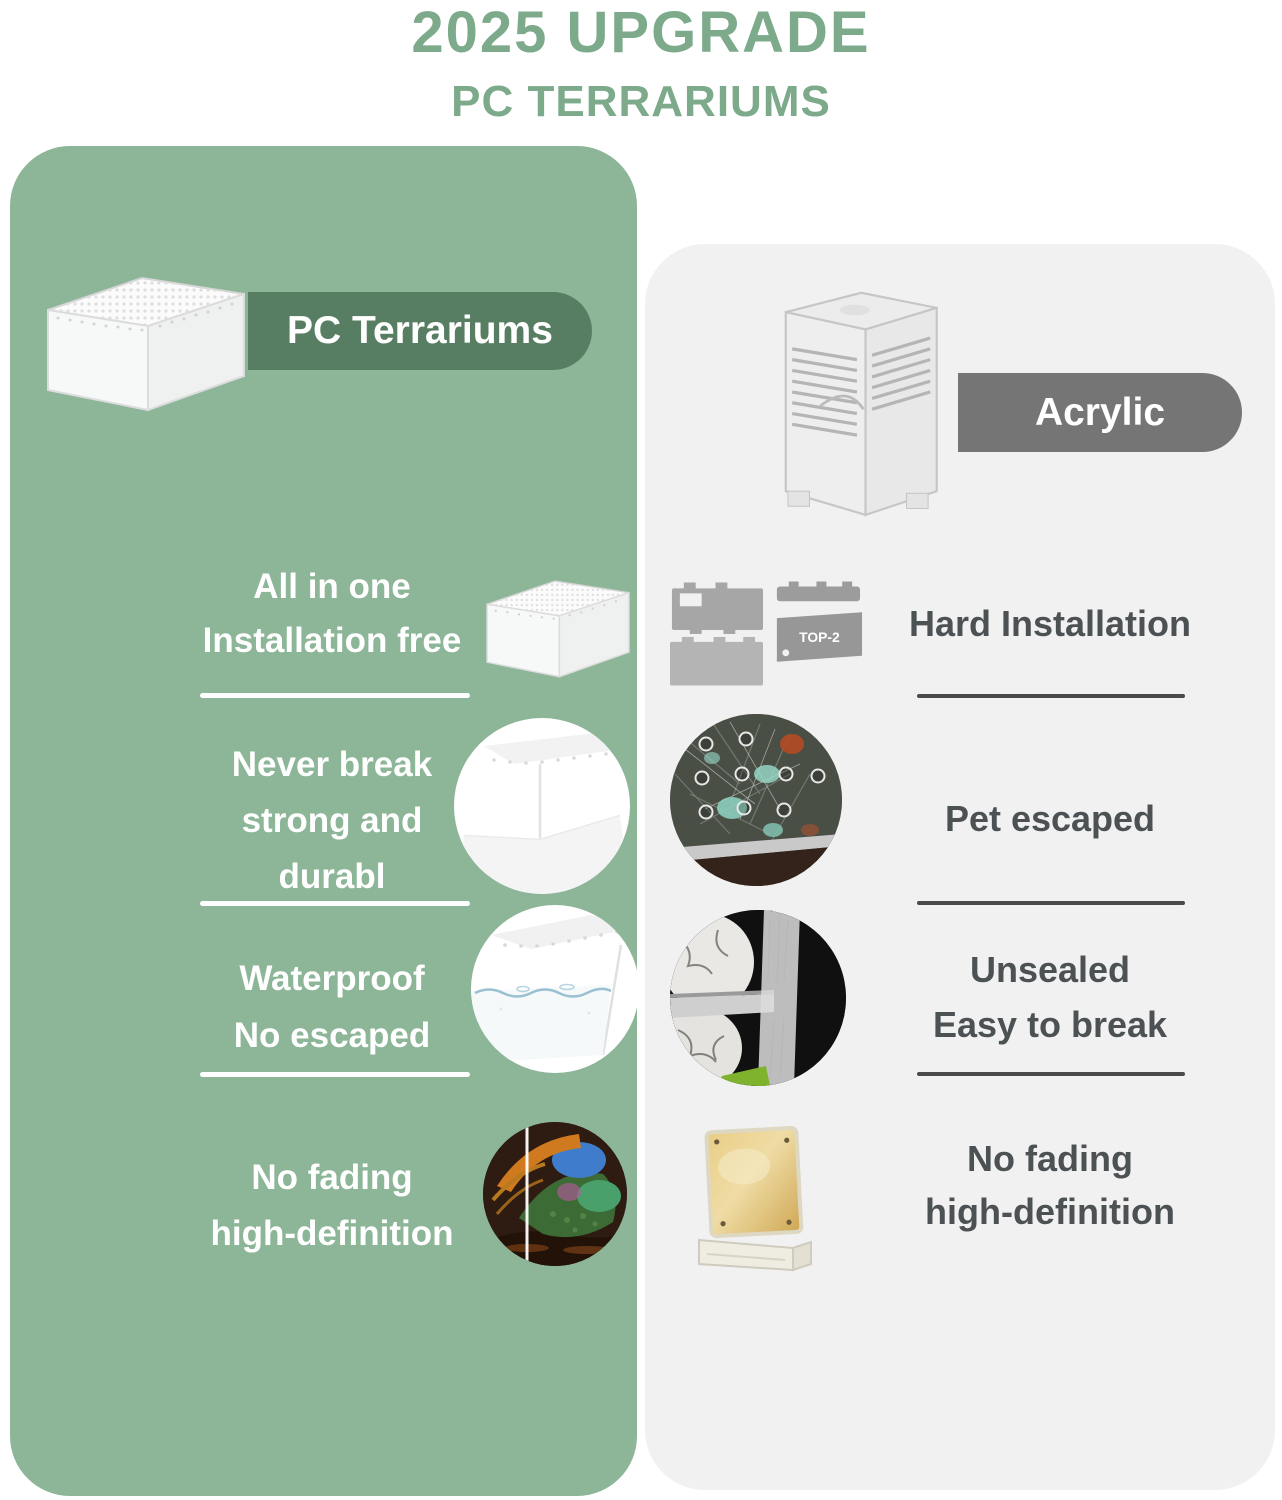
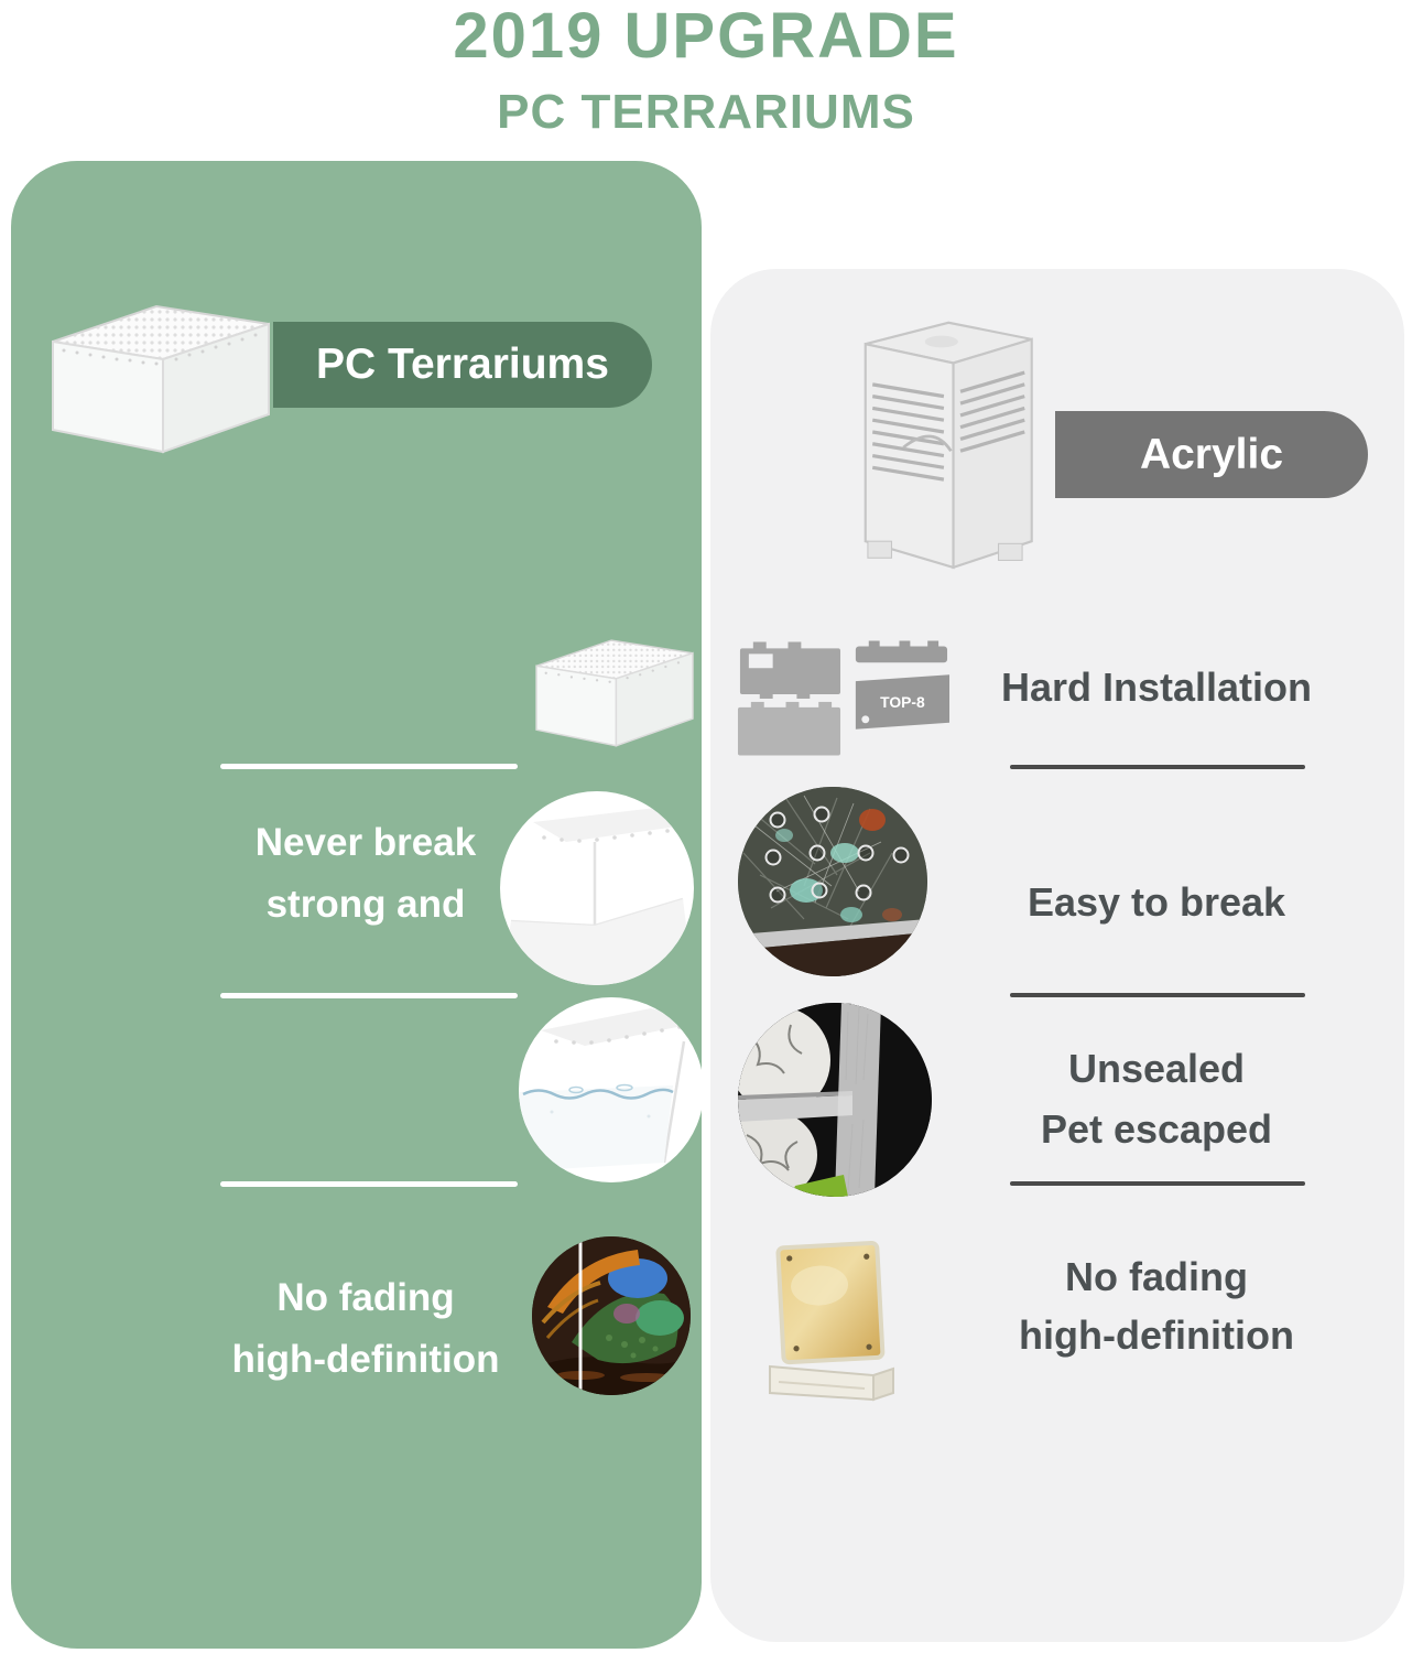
- 2025 UPGRADE
+ 2019 UPGRADE
  PC TERRARIUMS
  PC Terrariums
  Acrylic
- All in one
- Installation free
  Never break
  strong and
- durabl
- Waterproof
- No escaped
  No fading
  high-definition
- TOP-2
+ TOP-8
  Hard Installation
- Pet escaped
+ Easy to break
  Unsealed
- Easy to break
+ Pet escaped
  No fading
  high-definition
